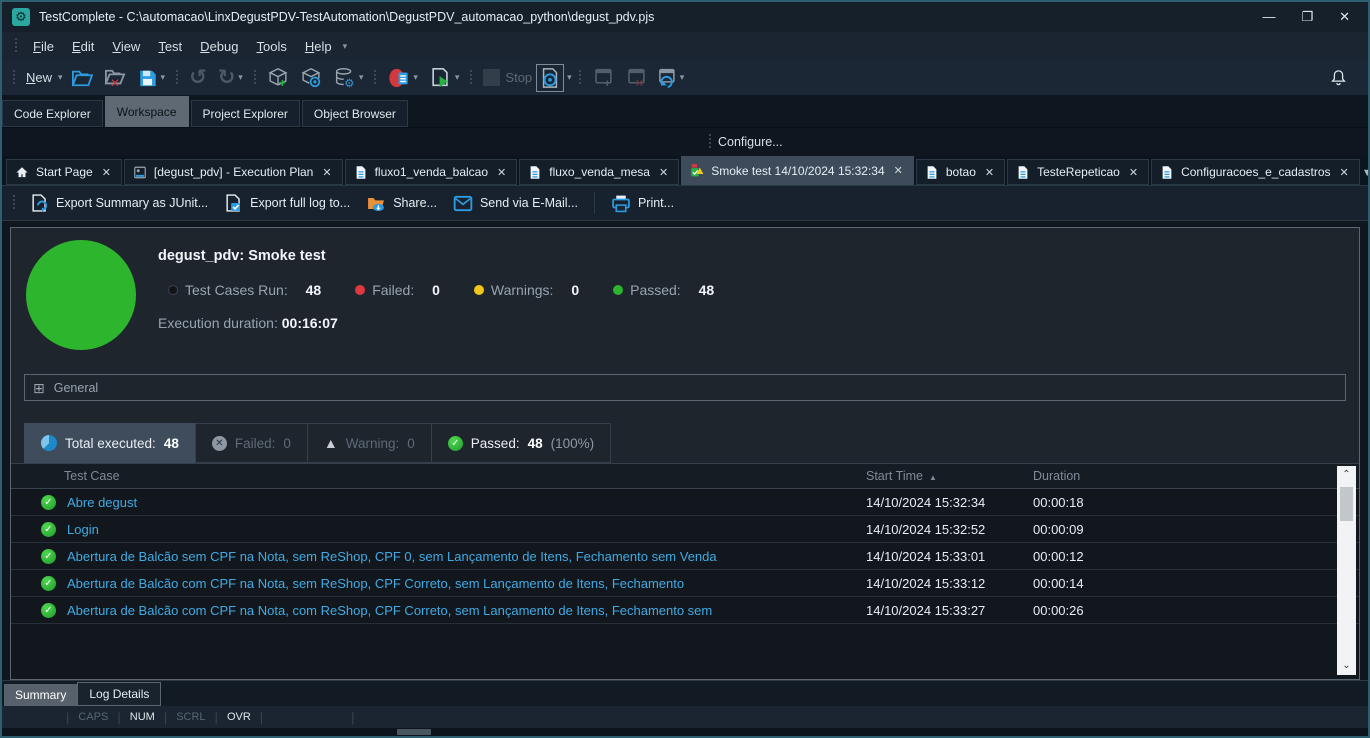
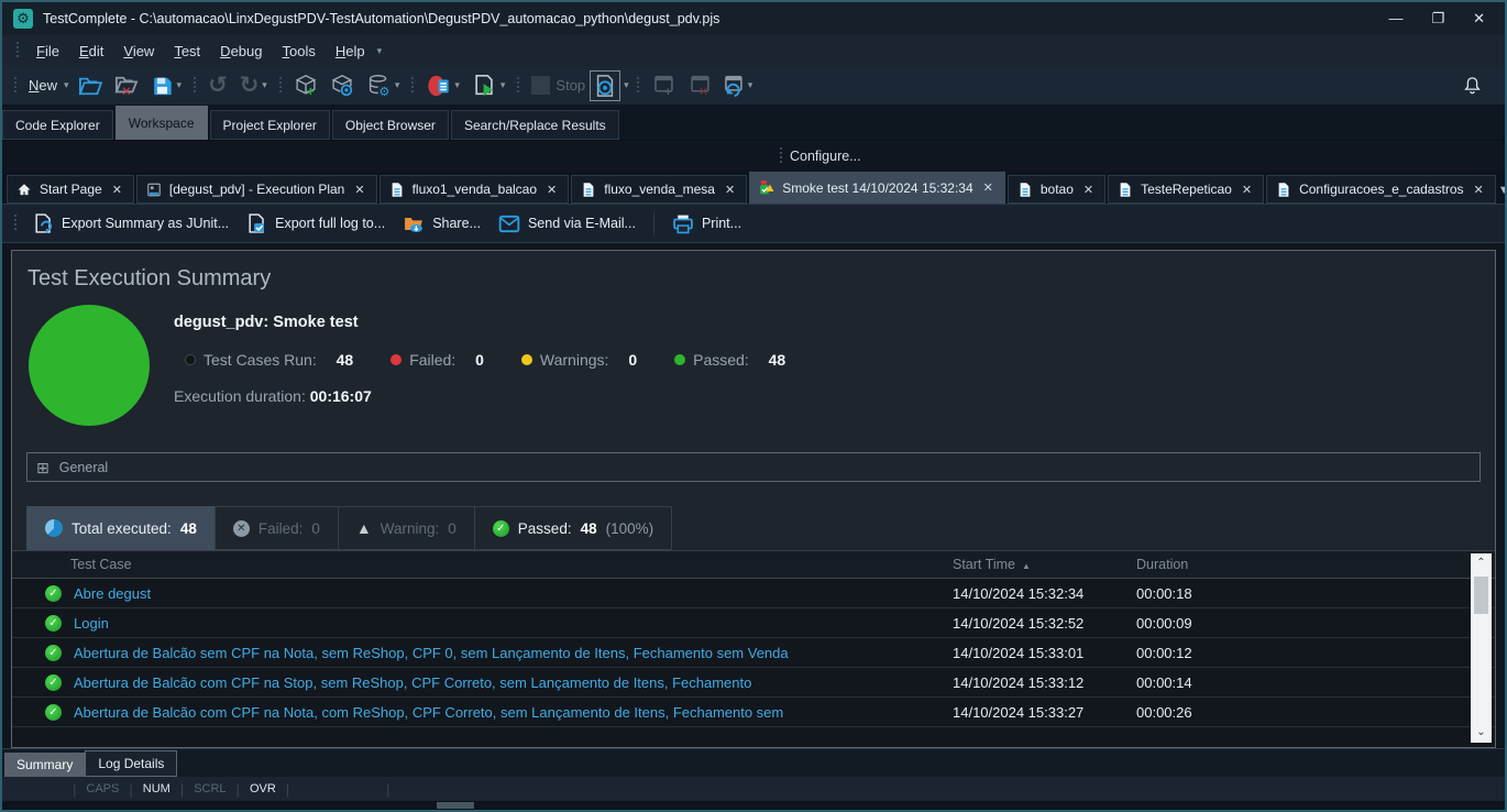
  ⚙
  TestComplete - C:\automacao\LinxDegustPDV-TestAutomation\DegustPDV_automacao_python\degust_pdv.pjs
  —
  ❐
  ✕
  File
  Edit
  View
  Test
  Debug
  Tools
  Help
  ▾
  New
  ▾
  ✕
  ▾
  ↺
  ↻
  ▾
  +
  ⚙
  ▾
  ▾
  ▾
  Stop
  ▾
  +
  ✕
  ▾
  Code Explorer
  Workspace
  Project Explorer
  Object Browser
+ Search/Replace Results
  Configure...
  Start Page
  ✕
  [degust_pdv] - Execution Plan
  ✕
  fluxo1_venda_balcao
  ✕
  fluxo_venda_mesa
  ✕
  Smoke test 14/10/2024 15:32:34
  ✕
  botao
  ✕
  TesteRepeticao
  ✕
  Configuracoes_e_cadastros
  ✕
  ▼
  Export Summary as JUnit...
  Export full log to...
  Share...
  Send via E-Mail...
  Print...
+ Test Execution Summary
  degust_pdv: Smoke test
  Test Cases Run:
  48
  Failed:
  0
  Warnings:
  0
  Passed:
  48
  Execution duration: 00:16:07
  ⊞
  General
  Total executed:
  48
  ✕
  Failed:
  0
  ▲
  Warning:
  0
  ✓
  Passed:
  48
  (100%)
  Test Case
  Start Time ▲
  Duration
  ✓
  Abre degust
  14/10/2024 15:32:34
  00:00:18
  ✓
  Login
  14/10/2024 15:32:52
  00:00:09
  ✓
  Abertura de Balcão sem CPF na Nota, sem ReShop, CPF 0, sem Lançamento de Itens, Fechamento sem Venda
  14/10/2024 15:33:01
  00:00:12
  ✓
- Abertura de Balcão com CPF na Nota, sem ReShop, CPF Correto, sem Lançamento de Itens, Fechamento
+ Abertura de Balcão com CPF na Stop, sem ReShop, CPF Correto, sem Lançamento de Itens, Fechamento
  14/10/2024 15:33:12
  00:00:14
  ✓
  Abertura de Balcão com CPF na Nota, com ReShop, CPF Correto, sem Lançamento de Itens, Fechamento sem
  14/10/2024 15:33:27
  00:00:26
  ⌃
  ⌄
  Summary
  Log Details
  |
  CAPS
  NUM
  |
  SCRL
  OVR
  |
